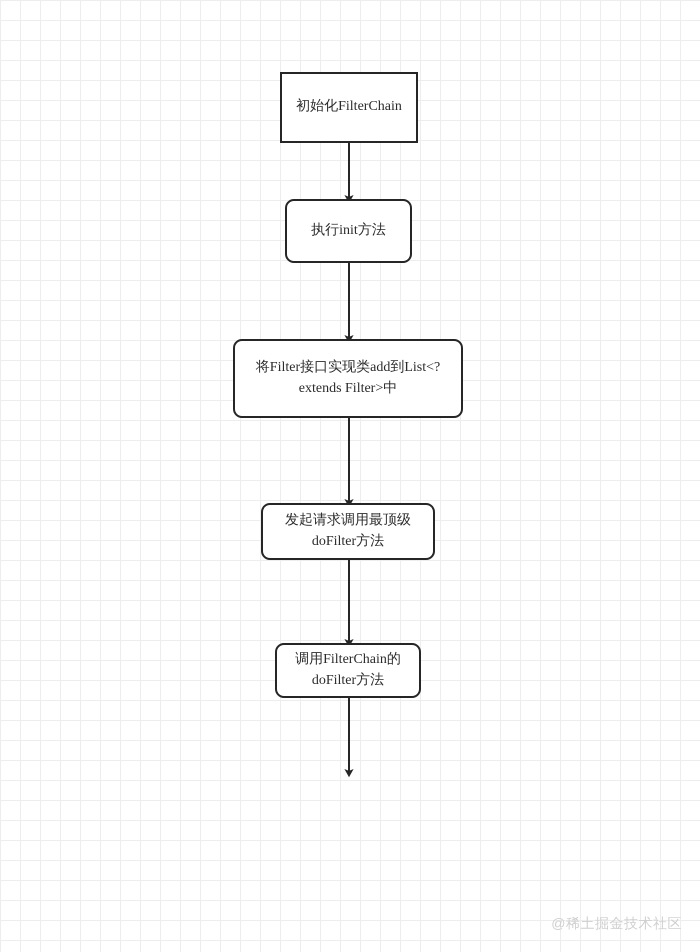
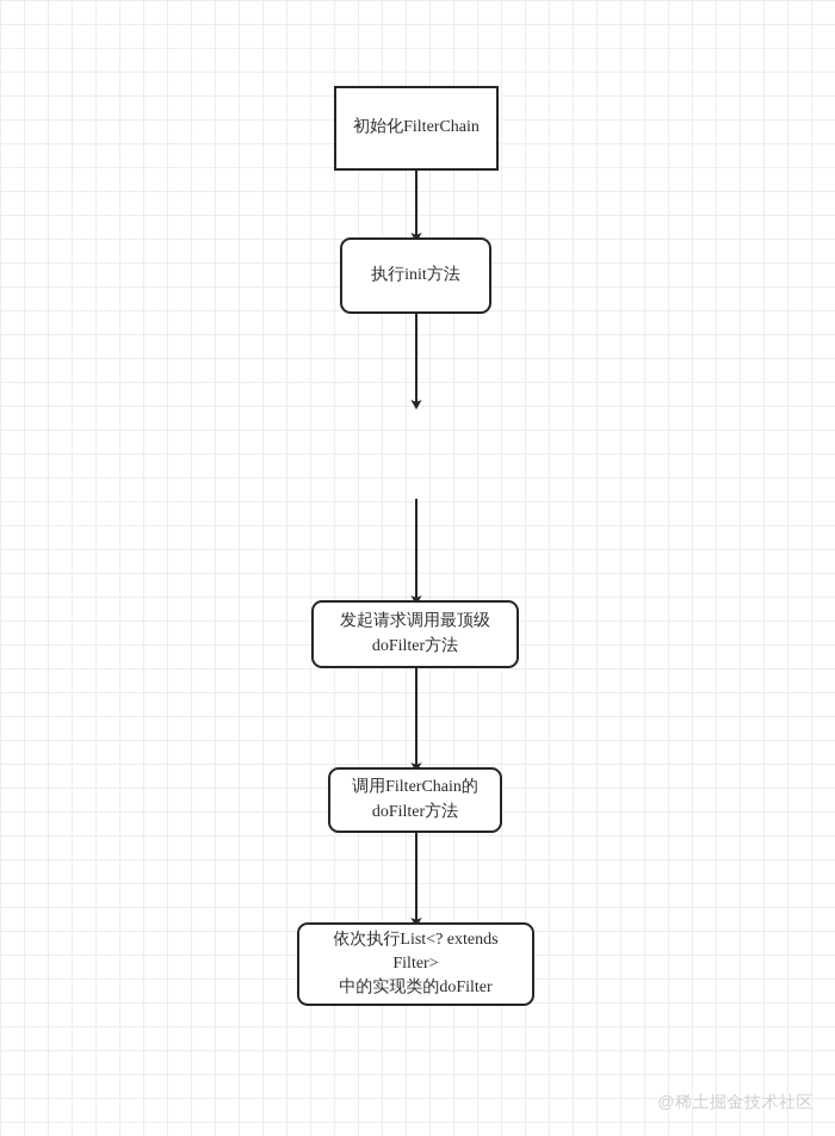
  初始化FilterChain
  执行init方法
- 将Filter接口实现类add到List<?
- extends Filter>中
  发起请求调用最顶级
  doFilter方法
  调用FilterChain的
  doFilter方法
+ 依次执行List<? extends Filter>
+ 中的实现类的doFilter
  @稀土掘金技术社区
